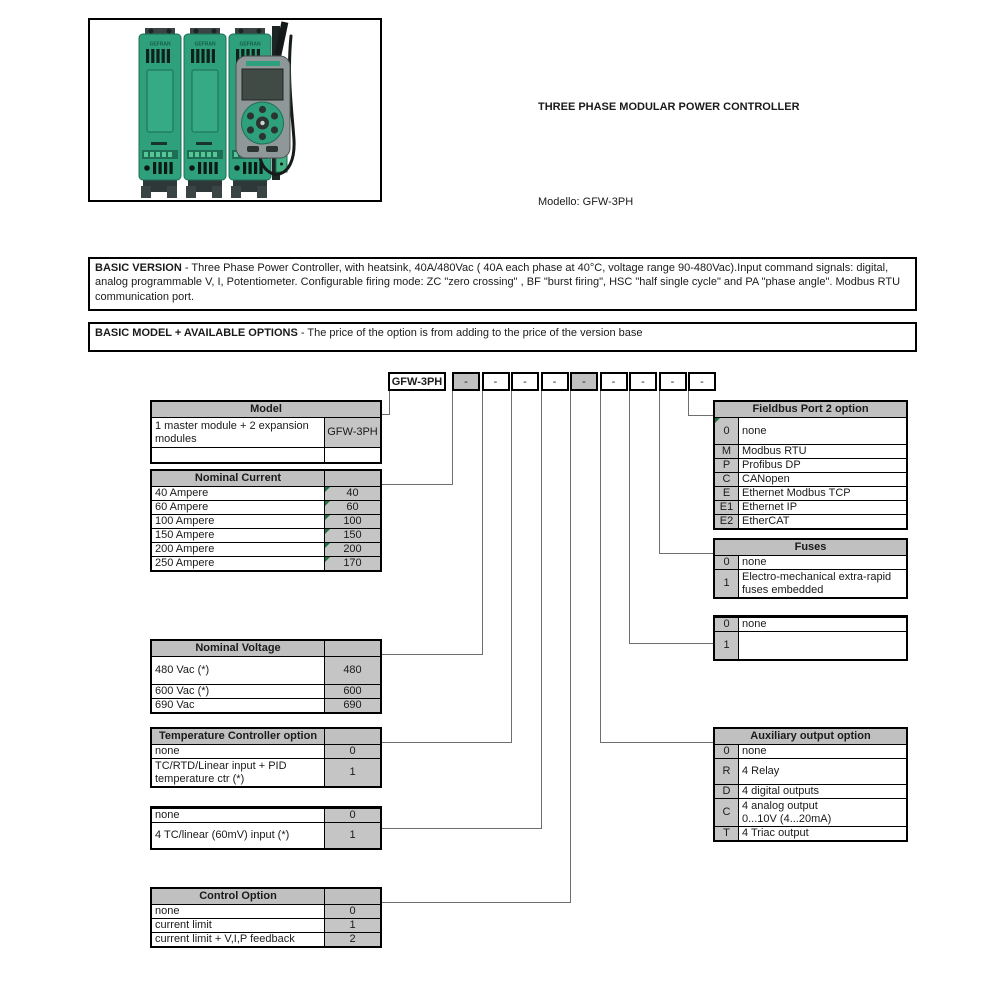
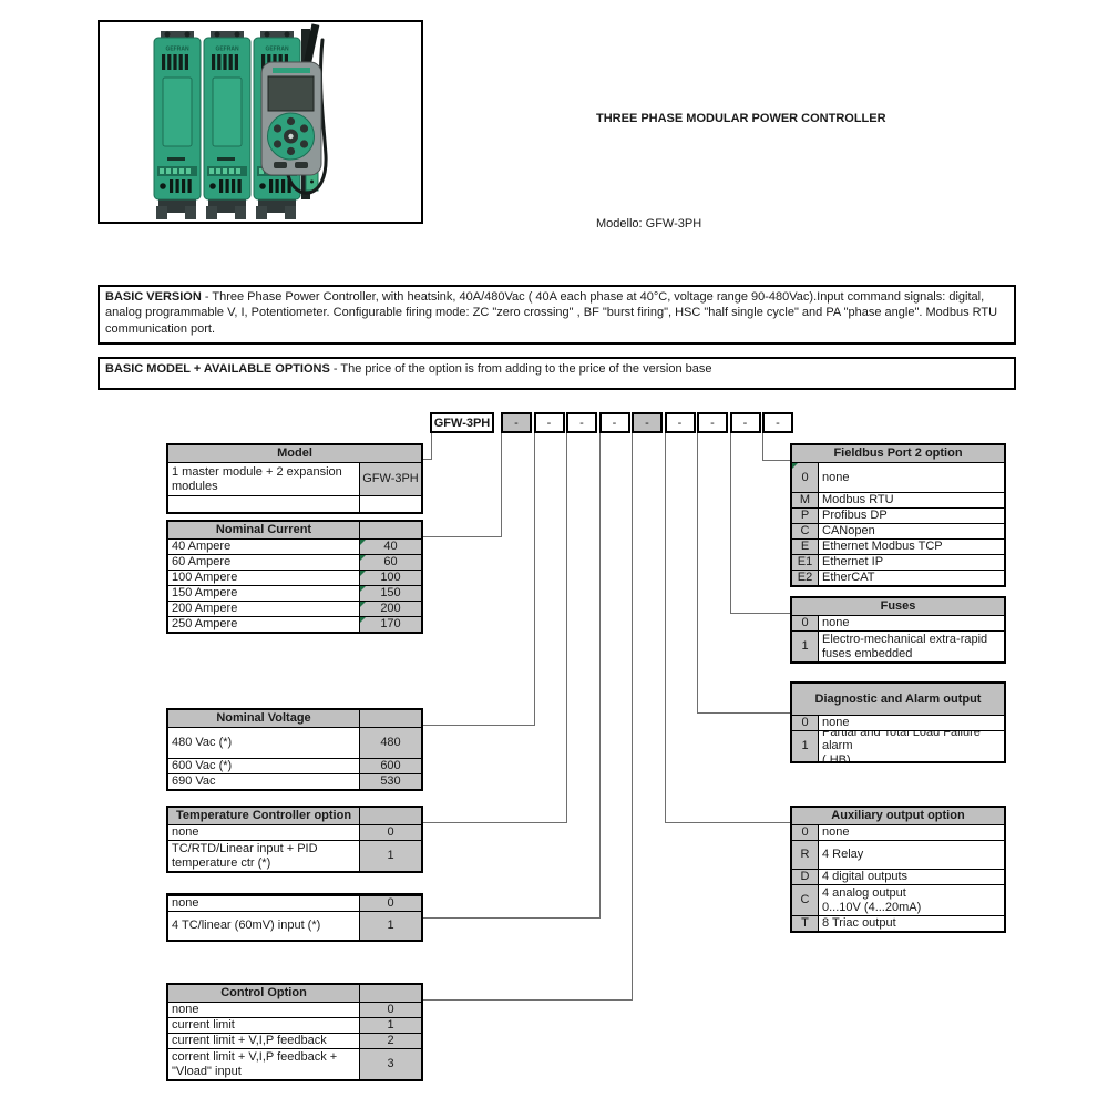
  THREE PHASE MODULAR POWER CONTROLLER
  Modello: GFW-3PH
  BASIC VERSION - Three Phase Power Controller, with heatsink, 40A/480Vac ( 40A each phase at 40°C, voltage range 90-480Vac).Input command signals: digital, analog programmable V, I, Potentiometer. Configurable firing mode: ZC "zero crossing" , BF "burst firing", HSC "half single cycle" and PA "phase angle". Modbus RTU communication port.
  BASIC MODEL + AVAILABLE OPTIONS - The price of the option is from adding to the price of the version base
  GFW-3PH
  -
  -
  -
  -
  -
  -
  -
  -
  -
  Model
  1 master module + 2 expansion
  modules
  GFW-3PH
  Nominal Current
  40 Ampere
  40
  60 Ampere
  60
  100 Ampere
  100
  150 Ampere
  150
  200 Ampere
  200
  250 Ampere
  170
  Nominal Voltage
  480 Vac (*)
  480
  600 Vac (*)
  600
  690 Vac
- 690
+ 530
  Temperature Controller option
  none
  0
  TC/RTD/Linear input + PID
  temperature ctr (*)
  1
  none
  0
  4 TC/linear (60mV) input (*)
  1
  Control Option
  none
  0
  current limit
  1
  current limit + V,I,P feedback
  2
+ corrent limit + V,I,P feedback +
+ "Vload" input
+ 3
  Fieldbus Port 2 option
  0
  none
  M
  Modbus RTU
  P
  Profibus DP
  C
  CANopen
  E
  Ethernet Modbus TCP
  E1
  Ethernet IP
  E2
  EtherCAT
  Fuses
  0
  none
  1
  Electro-mechanical extra-rapid
  fuses embedded
+ Diagnostic and Alarm output
  0
  none
  1
+ Partial and Total Load Failure alarm
+ ( HB)
  Auxiliary output option
  0
  none
  R
  4 Relay
  D
  4 digital outputs
  C
  4 analog output
  0...10V (4...20mA)
  T
- 4 Triac output
+ 8 Triac output
